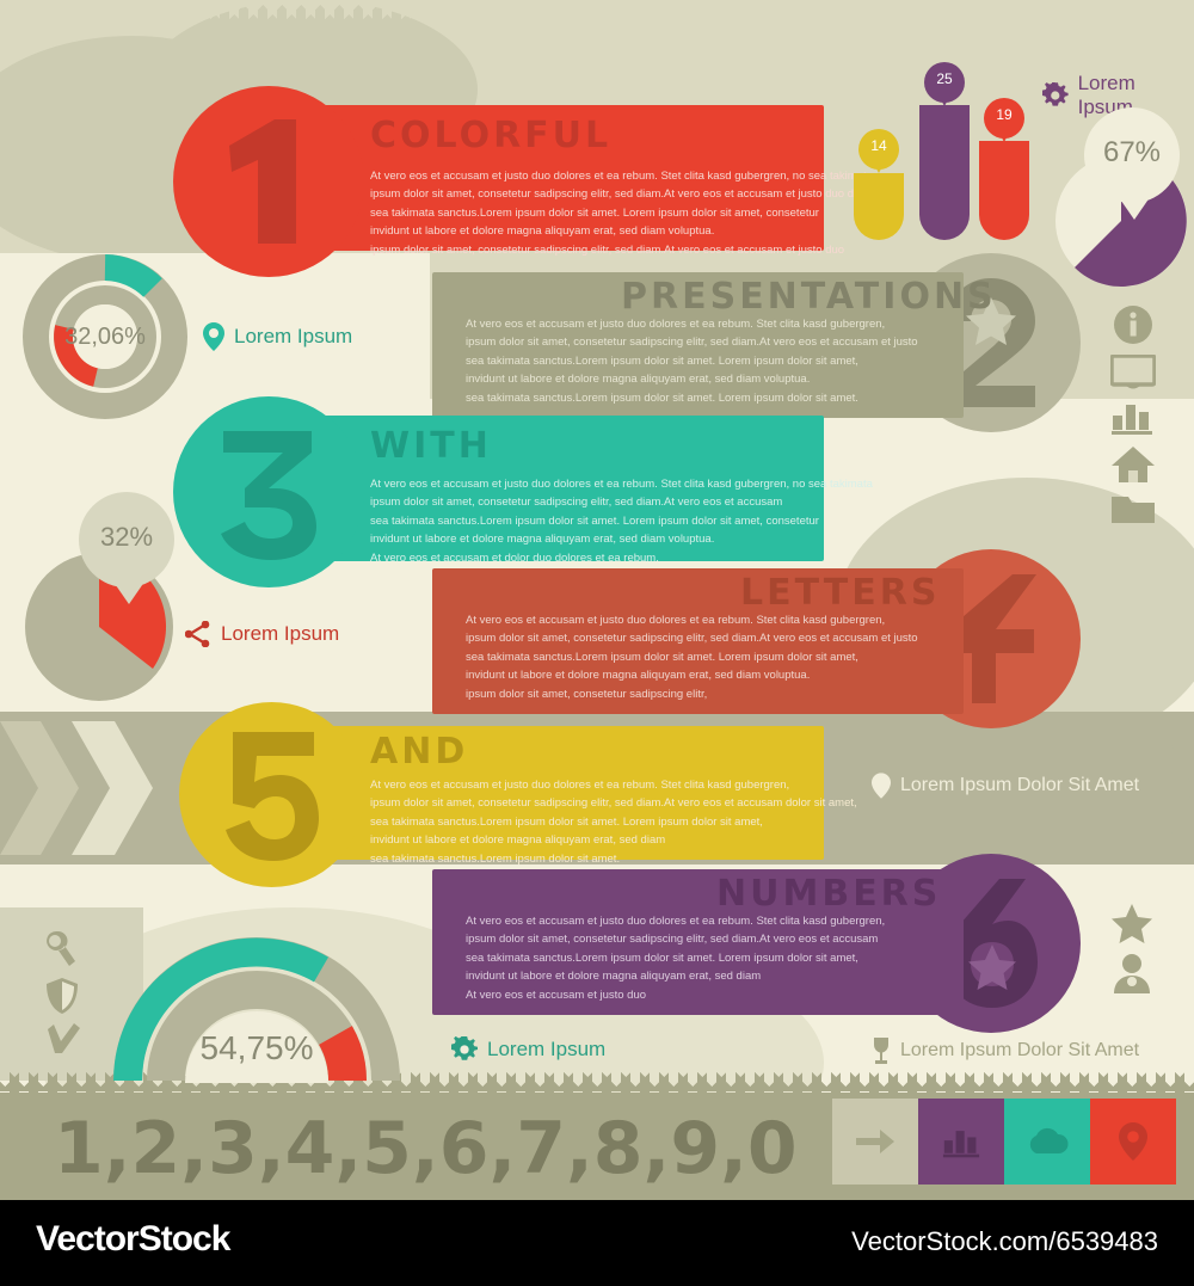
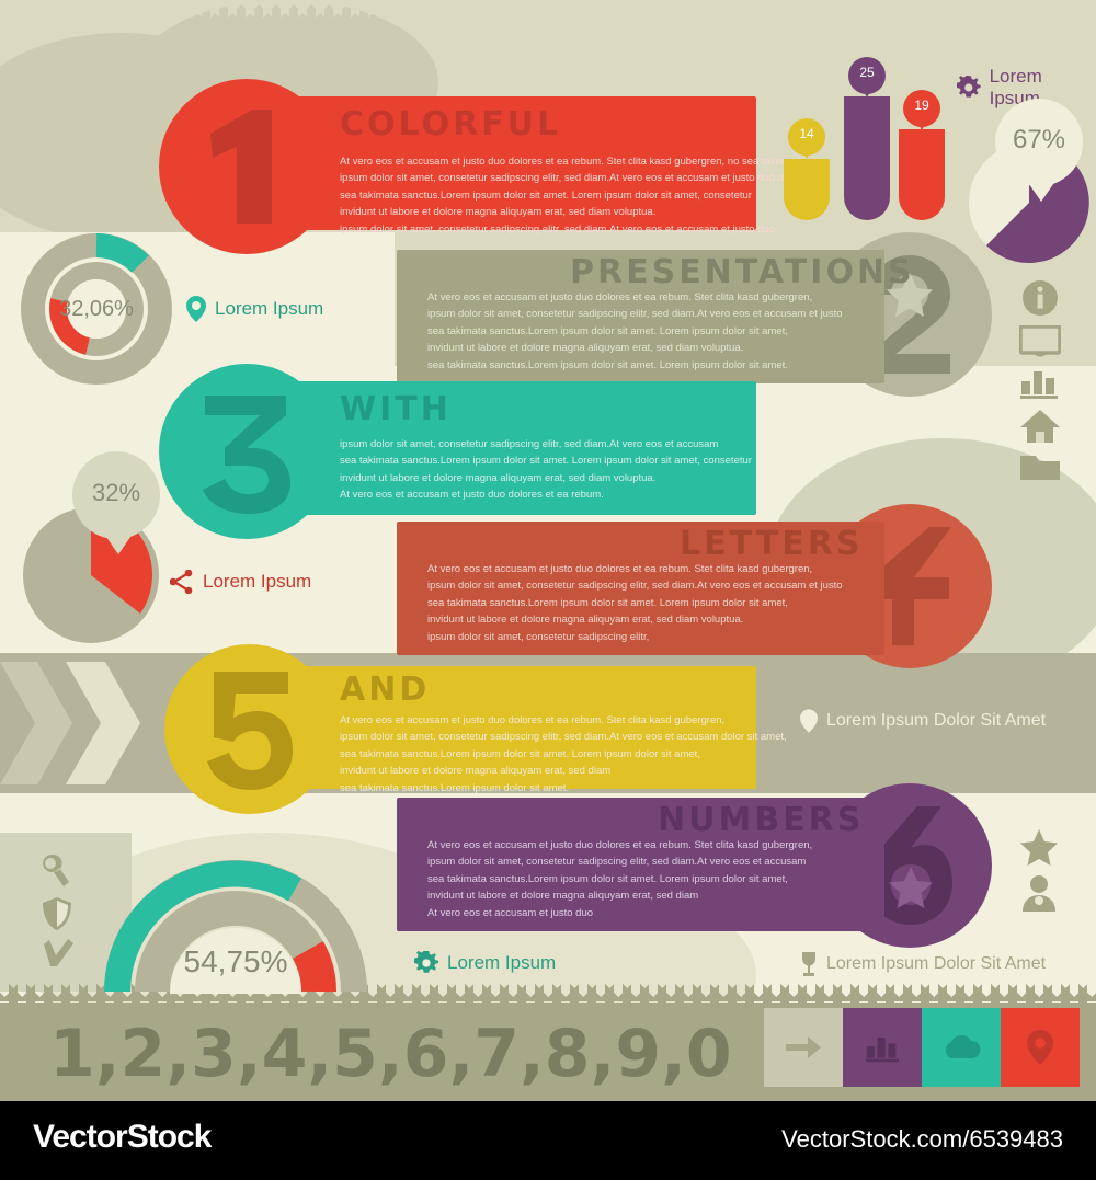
  COLORFUL
  At vero eos et accusam et justo duo dolores et ea rebum. Stet clita kasd gubergren, no sea takim
  ipsum dolor sit amet, consetetur sadipscing elitr, sed diam.At vero eos et accusam et justo duo d
  sea takimata sanctus.Lorem ipsum dolor sit amet. Lorem ipsum dolor sit amet, consetetur
  invidunt ut labore et dolore magna aliquyam erat, sed diam voluptua.
  ipsum dolor sit amet, consetetur sadipscing elitr, sed diam.At vero eos et accusam et justo duo
  PRESENTATIONS
  At vero eos et accusam et justo duo dolores et ea rebum. Stet clita kasd gubergren,
  ipsum dolor sit amet, consetetur sadipscing elitr, sed diam.At vero eos et accusam et justo
  sea takimata sanctus.Lorem ipsum dolor sit amet. Lorem ipsum dolor sit amet,
  invidunt ut labore et dolore magna aliquyam erat, sed diam voluptua.
  sea takimata sanctus.Lorem ipsum dolor sit amet. Lorem ipsum dolor sit amet.
  WITH
- At vero eos et accusam et justo duo dolores et ea rebum. Stet clita kasd gubergren, no sea takimata
  ipsum dolor sit amet, consetetur sadipscing elitr, sed diam.At vero eos et accusam
  sea takimata sanctus.Lorem ipsum dolor sit amet. Lorem ipsum dolor sit amet, consetetur
  invidunt ut labore et dolore magna aliquyam erat, sed diam voluptua.
- At vero eos et accusam et dolor duo dolores et ea rebum.
+ At vero eos et accusam et justo duo dolores et ea rebum.
  LETTERS
  At vero eos et accusam et justo duo dolores et ea rebum. Stet clita kasd gubergren,
  ipsum dolor sit amet, consetetur sadipscing elitr, sed diam.At vero eos et accusam et justo
  sea takimata sanctus.Lorem ipsum dolor sit amet. Lorem ipsum dolor sit amet,
  invidunt ut labore et dolore magna aliquyam erat, sed diam voluptua.
  ipsum dolor sit amet, consetetur sadipscing elitr,
  AND
  At vero eos et accusam et justo duo dolores et ea rebum. Stet clita kasd gubergren,
  ipsum dolor sit amet, consetetur sadipscing elitr, sed diam.At vero eos et accusam dolor sit amet,
  sea takimata sanctus.Lorem ipsum dolor sit amet. Lorem ipsum dolor sit amet,
  invidunt ut labore et dolore magna aliquyam erat, sed diam
  sea takimata sanctus.Lorem ipsum dolor sit amet.
  At vero eos et accusam et justo duo dolores et ea rebum. Stet clita kasd gubergren,
  ipsum dolor sit amet, consetetur sadipscing elitr, sed diam.At vero eos et accusam
  sea takimata sanctus.Lorem ipsum dolor sit amet. Lorem ipsum dolor sit amet,
  invidunt ut labore et dolore magna aliquyam erat, sed diam
  At vero eos et accusam et justo duo
  32,06%
  Lorem Ipsum
  32%
  Lorem Ipsum
  14
  25
  19
  Lorem Ipsu
  67%
  54,75%
  Lorem Ipsum
  Lorem Ipsum Dolor Sit Amet
  Lorem Ipsum Dolor Sit Amet
  1,2,3,4,5,6,7,8,9,0
  VectorStock
  VectorStock.com/6539483
